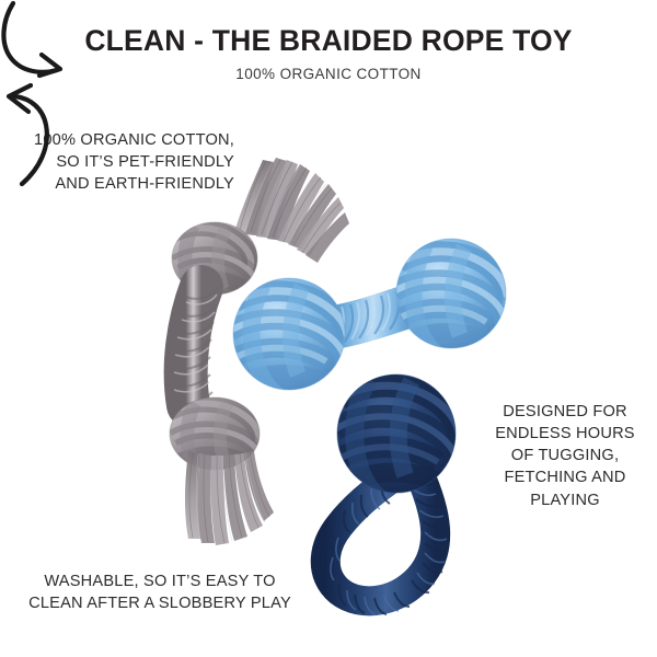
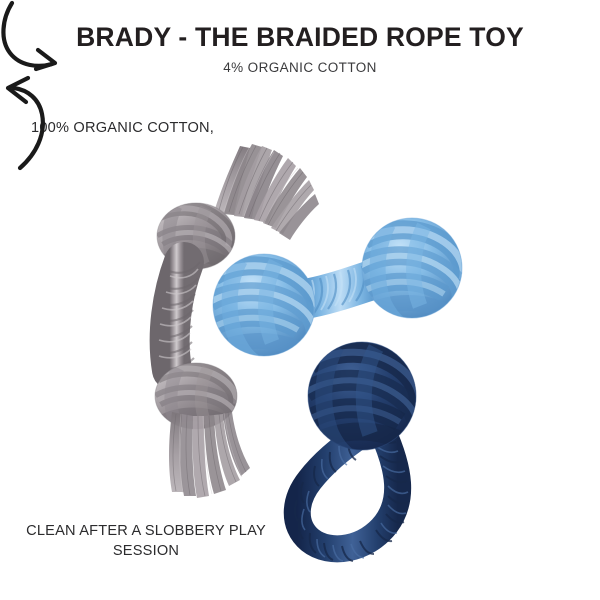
- CLEAN - THE BRAIDED ROPE TOY
+ BRADY - THE BRAIDED ROPE TOY
- 100% ORGANIC COTTON
+ 4% ORGANIC COTTON
  10% ORGANIC COTTON,
- SO IT’S PET-FRIENDLY
- AND EARTH-FRIENDLY
- DESIGNED FOR
- ENDLESS HOURS
- OF TUGGING,
- FETCHING AND
- PLAYING
- WASHABLE, SO IT’S EASY TO
  CLEAN AFTER A SLOBBERY PLAY
+ SESSION
